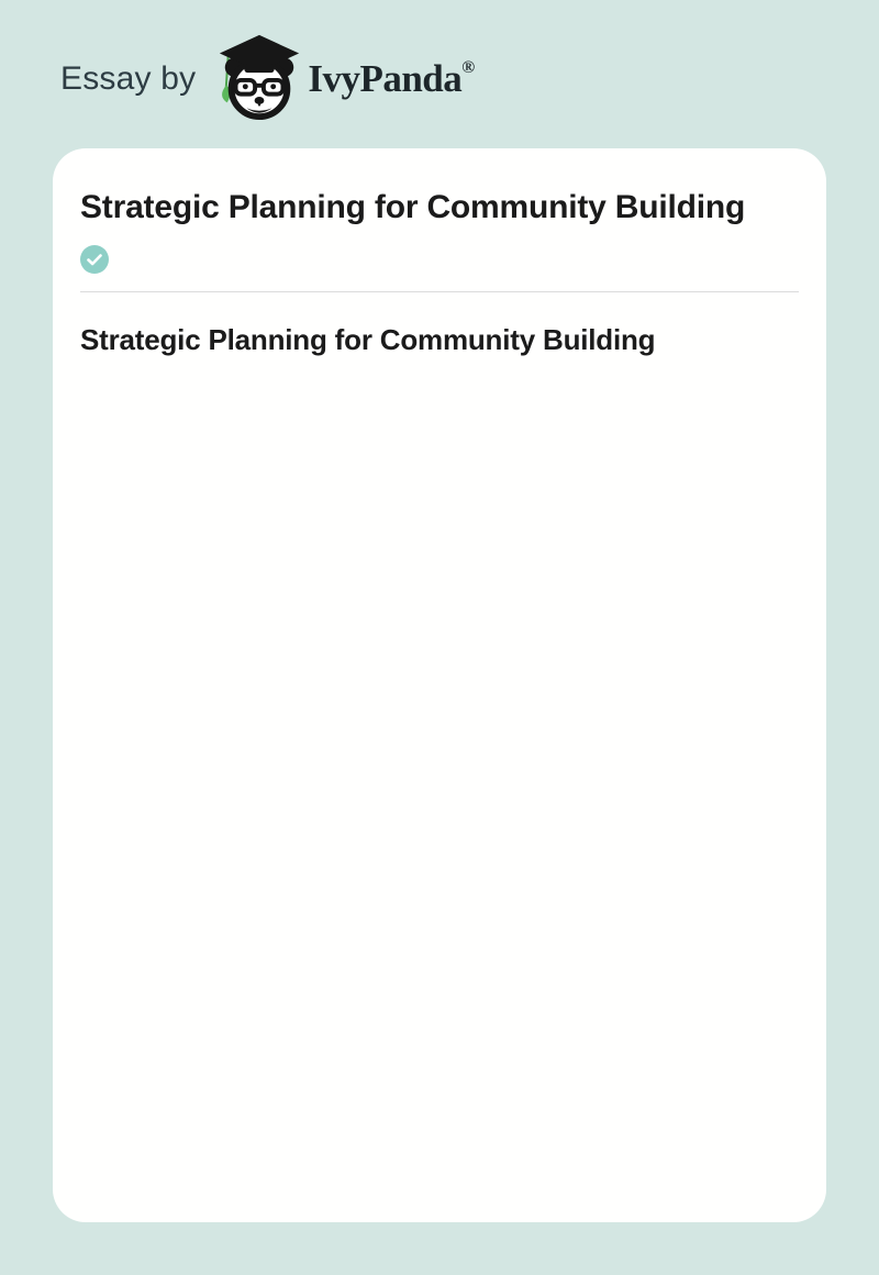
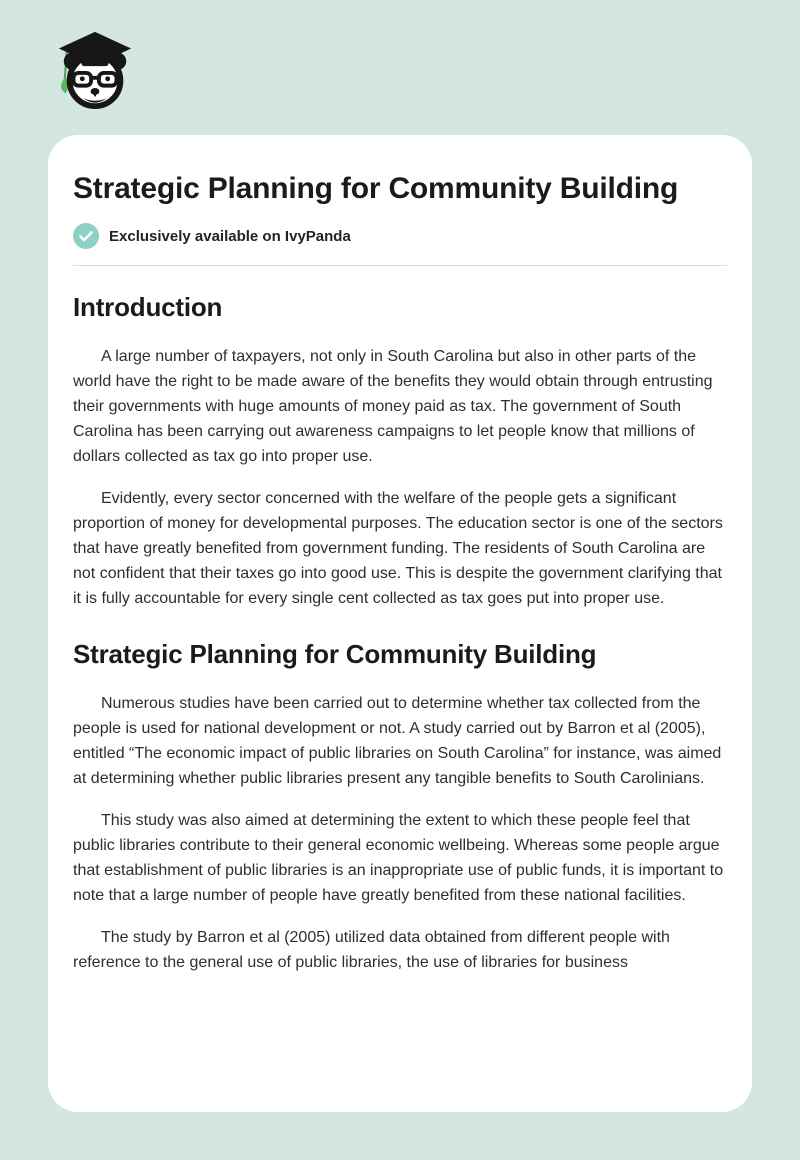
- Essay by
- IvyPanda
- ®
  Strategic Planning for Community Building
+ Exclusively available on IvyPanda
+ Introduction
+ A large number of taxpayers, not only in South Carolina but also in other parts of the world have the right to be made aware of the benefits they would obtain through entrusting their governments with huge amounts of money paid as tax. The government of South Carolina has been carrying out awareness campaigns to let people know that millions of dollars collected as tax go into proper use.
+ Evidently, every sector concerned with the welfare of the people gets a significant proportion of money for developmental purposes. The education sector is one of the sectors that have greatly benefited from government funding. The residents of South Carolina are not confident that their taxes go into good use. This is despite the government clarifying that it is fully accountable for every single cent collected as tax goes put into proper use.
  Strategic Planning for Community Building
+ Numerous studies have been carried out to determine whether tax collected from the people is used for national development or not. A study carried out by Barron et al (2005), entitled “The economic impact of public libraries on South Carolina” for instance, was aimed at determining whether public libraries present any tangible benefits to South Carolinians.
+ This study was also aimed at determining the extent to which these people feel that public libraries contribute to their general economic wellbeing. Whereas some people argue that establishment of public libraries is an inappropriate use of public funds, it is important to note that a large number of people have greatly benefited from these national facilities.
+ The study by Barron et al (2005) utilized data obtained from different people with reference to the general use of public libraries, the use of libraries for business
